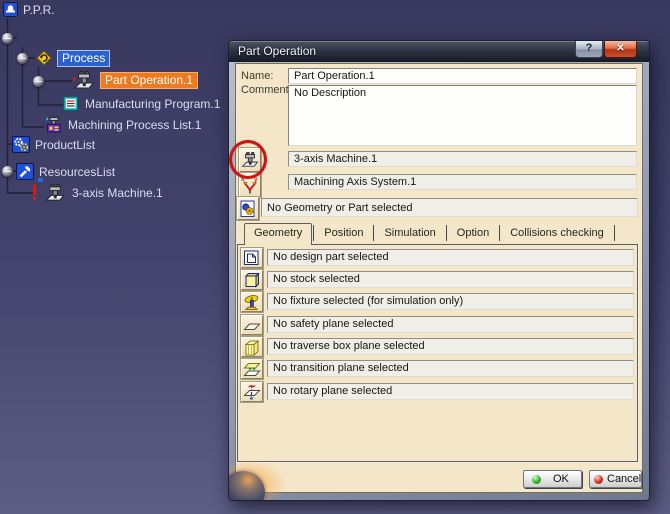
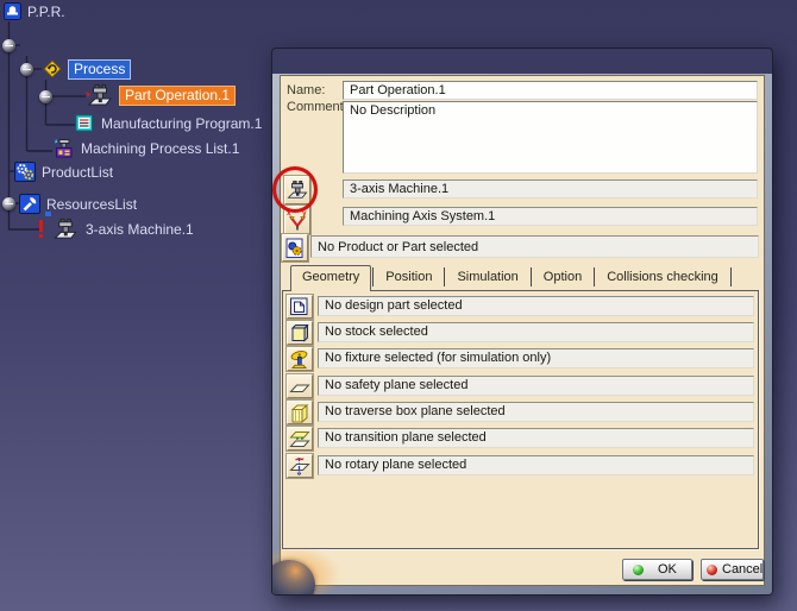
  P.P.R.
  Process
  Part Operation.1
  Manufacturing Program.1
  Machining Process List.1
  ProductList
  ResourcesList
  3-axis Machine.1
- Part Operation
- ?
- ✕
  Name:
  Part Operation.1
  No Description
  3-axis Machine.1
  Machining Axis System.1
- No Geometry or Part selected
+ No Product or Part selected
  Geometry
  Position
  Simulation
  Option
  Collisions checking
  No design part selected
  No stock selected
  No fixture selected (for simulation only)
  No safety plane selected
  No traverse box plane selected
  No transition plane selected
  No rotary plane selected
  OK
  Cancel
